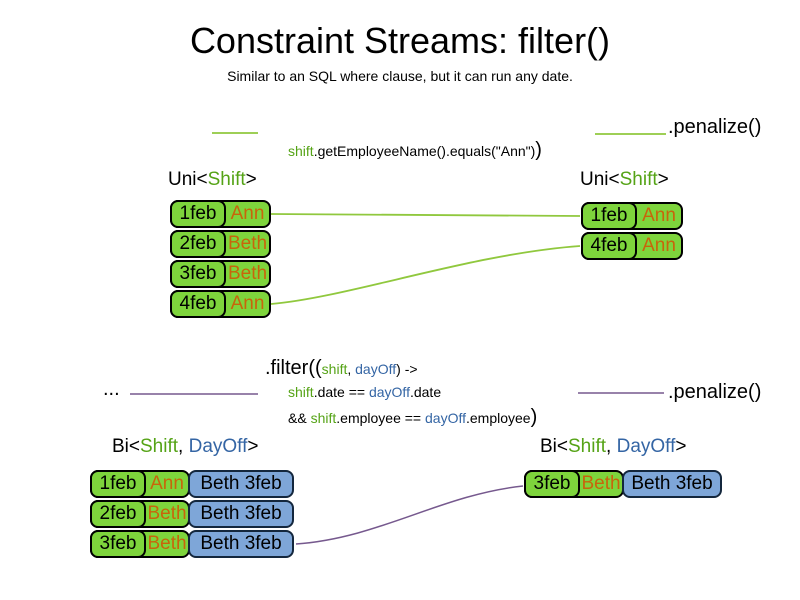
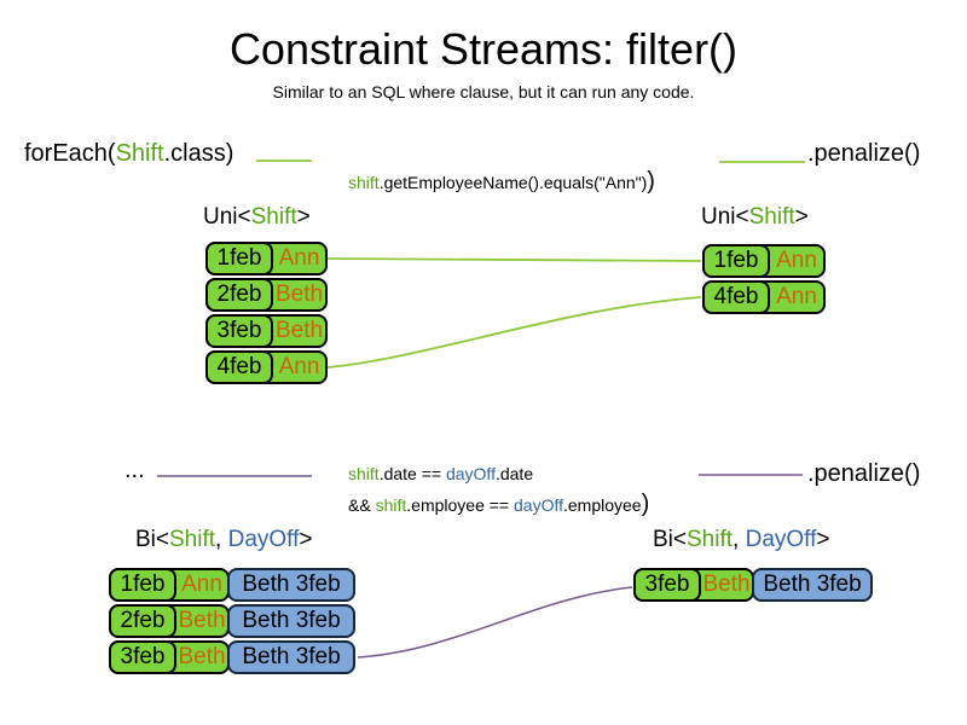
  Constraint Streams: filter()
- Similar to an SQL where clause, but it can run any date.
+ Similar to an SQL where clause, but it can run any code.
+ forEach(Shift.class)
  shift.getEmployeeName().equals("Ann"))
  .penalize()
  Uni<Shift>
  Uni<Shift>
  1feb
  Ann
  2feb
  Beth
  3feb
  Beth
  4feb
  Ann
  1feb
  Ann
  4feb
  Ann
  ...
- .filter((shift, dayOff) ->
  shift.date == dayOff.date
  && shift.employee == dayOff.employee)
  .penalize()
  Bi<Shift, DayOff>
  Bi<Shift, DayOff>
  1feb
  Ann
  Beth 3feb
  2feb
  Beth
  Beth 3feb
  3feb
  Beth
  Beth 3feb
  3feb
  Beth
  Beth 3feb
